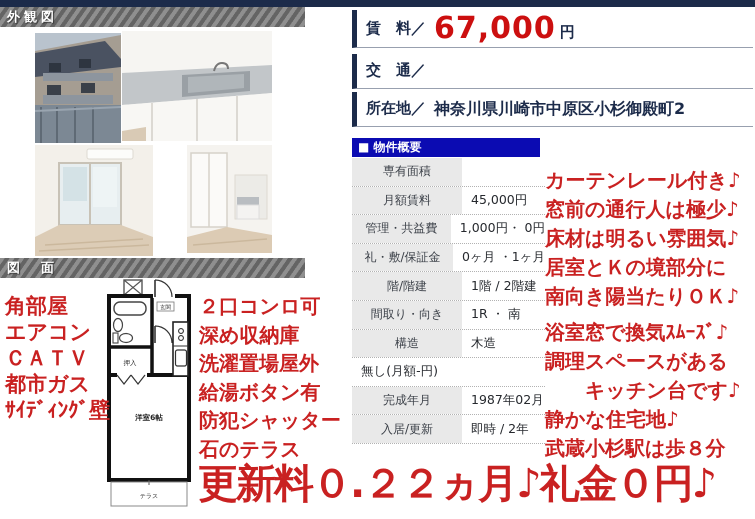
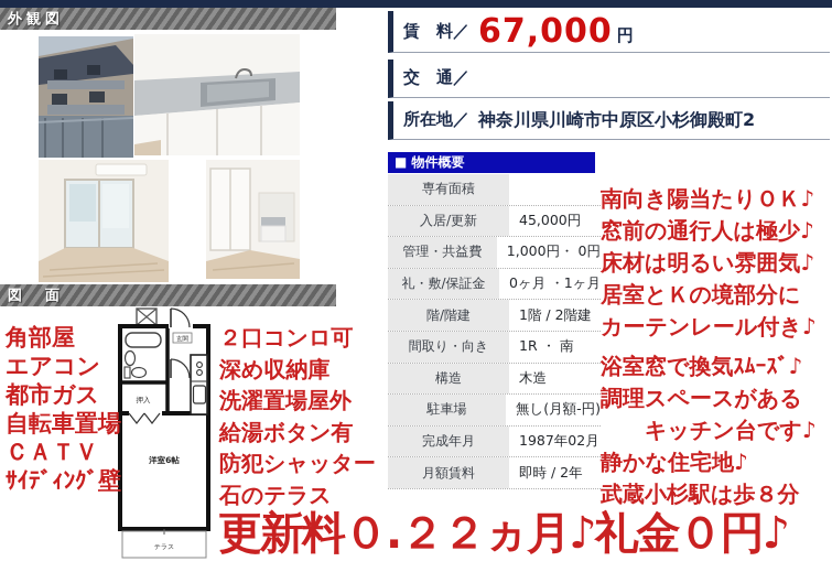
  外観図
  図 面
  押入
  洋室6帖
  賃 料／
  67,000
  円
  交 通／
  所在地／
  神奈川県川崎市中原区小杉御殿町2
  ■ 物件概要
  専有面積
- 月額賃料
+ 入居/更新
  45,000円
  管理・共益費
  1,000円・ 0円
  礼・敷/保証金
  0ヶ月 ・1ヶ月
  階/階建
  1階 / 2階建
  間取り・向き
  1R ・ 南
  構造
  木造
+ 駐車場
  無し(月額-円)
  完成年月
  1987年02月
- 入居/更新
+ 月額賃料
  即時 / 2年
  角部屋
  エアコン
- ＣＡＴＶ
+ 都市ガス
+ 自転車置場
- 都市ガス
+ ＣＡＴＶ
  ｻｲﾃﾞｨﾝｸﾞ壁
  ２口コンロ可
  深め収納庫
  洗濯置場屋外
  給湯ボタン有
  防犯シャッター
  石のテラス
- カーテンレール付き♪
+ 南向き陽当たりＯＫ♪
  窓前の通行人は極少♪
  床材は明るい雰囲気♪
  居室とＫの境部分に
- 南向き陽当たりＯＫ♪
+ カーテンレール付き♪
  浴室窓で換気ｽﾑｰｽﾞ♪
  調理スペースがある
  キッチン台です♪
  静かな住宅地♪
  武蔵小杉駅は歩８分
  更新料０.２２ヵ月♪礼金０円♪
